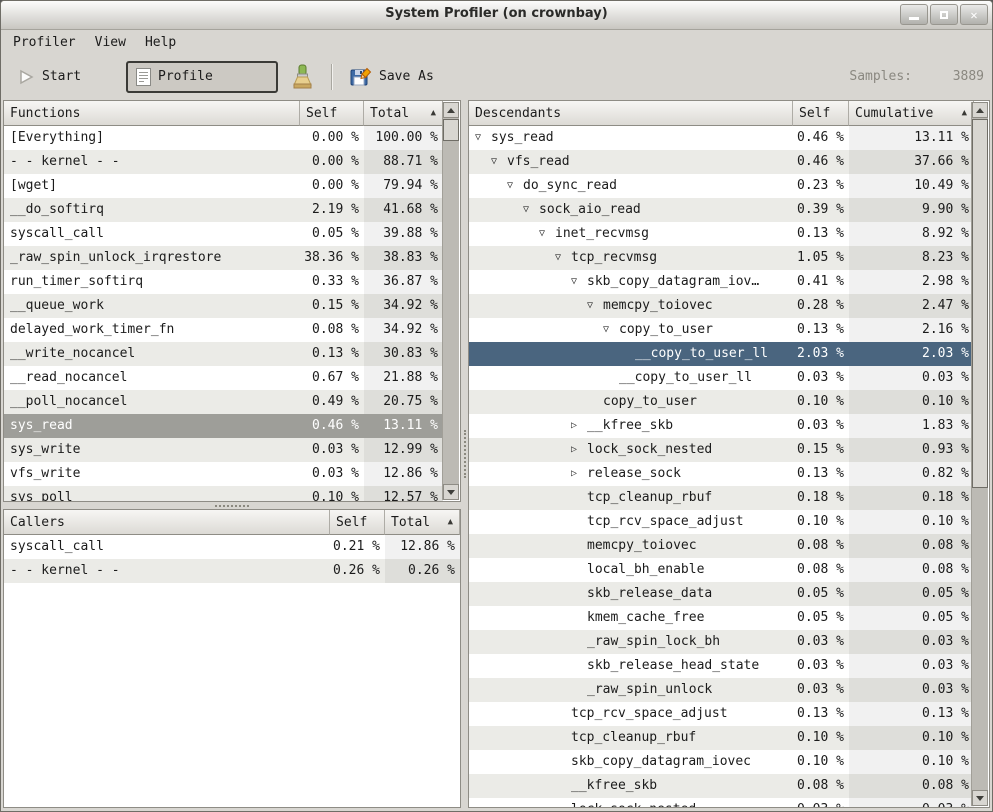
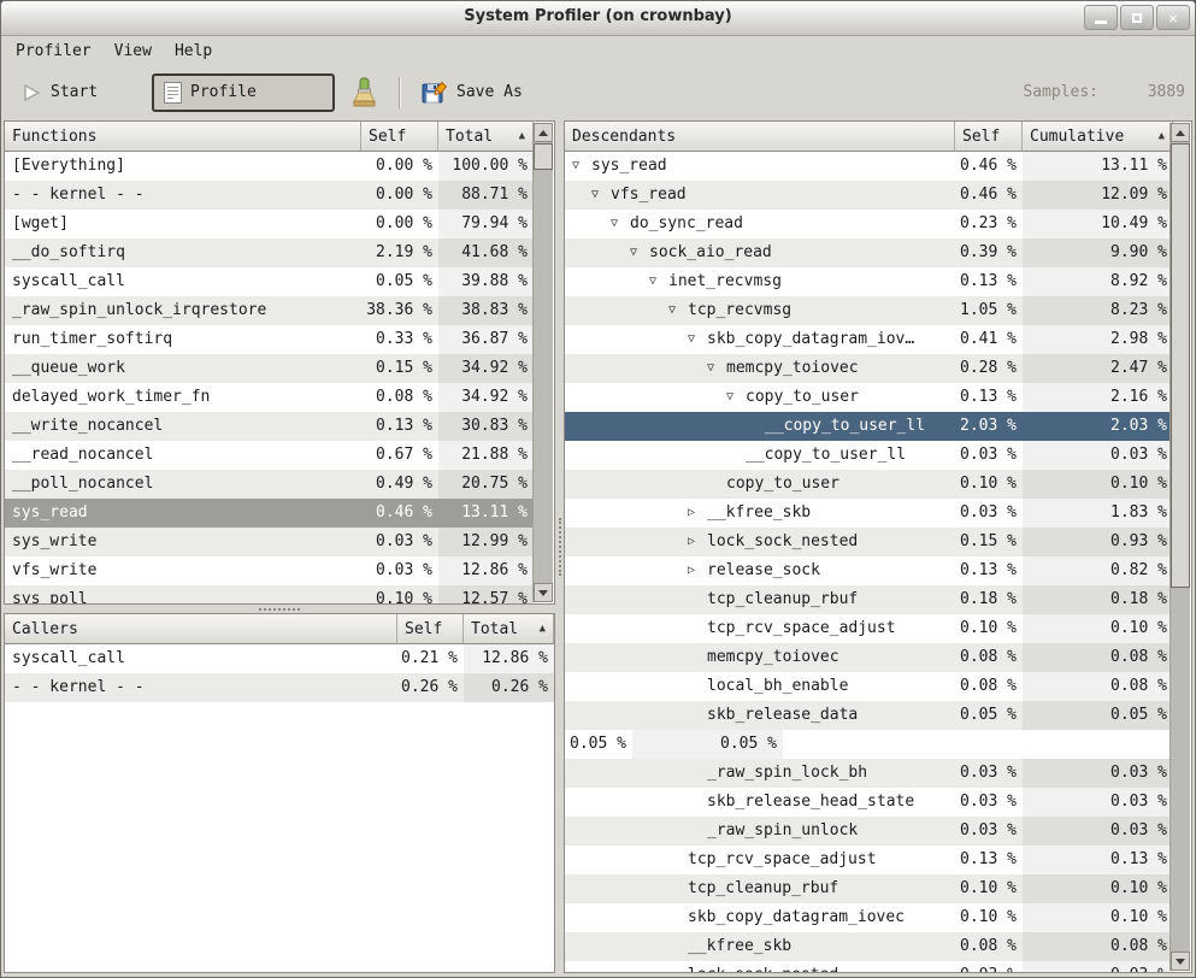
  System Profiler (on crownbay)
  ✕
  Profiler
  View
  Help
  Start
  Profile
  Save As
  Samples:
  3889
  Functions
  Self
  Total
  ▲
  [Everything]
  0.00 %
  100.00 %
  - - kernel - -
  0.00 %
  88.71 %
  [wget]
  0.00 %
  79.94 %
  __do_softirq
  2.19 %
  41.68 %
  syscall_call
  0.05 %
  39.88 %
  _raw_spin_unlock_irqrestore
  38.36 %
  38.83 %
  run_timer_softirq
  0.33 %
  36.87 %
  __queue_work
  0.15 %
  34.92 %
  delayed_work_timer_fn
  0.08 %
  34.92 %
  __write_nocancel
  0.13 %
  30.83 %
  __read_nocancel
  0.67 %
  21.88 %
  __poll_nocancel
  0.49 %
  20.75 %
  sys_read
  0.46 %
  13.11 %
  sys_write
  0.03 %
  12.99 %
  vfs_write
  0.03 %
  12.86 %
  sys_poll
  0.10 %
  12.57 %
  Callers
  Self
  Total
  ▲
  syscall_call
  0.21 %
  12.86 %
  - - kernel - -
  0.26 %
  0.26 %
  Descendants
  Self
  Cumulative
  ▲
  ▽ sys_read
  0.46 %
  13.11 %
  ▽ vfs_read
  0.46 %
- 37.66 %
+ 12.09 %
  ▽ do_sync_read
  0.23 %
  10.49 %
  ▽ sock_aio_read
  0.39 %
  9.90 %
  ▽ inet_recvmsg
  0.13 %
  8.92 %
  ▽ tcp_recvmsg
  1.05 %
  8.23 %
  ▽ skb_copy_datagram_iov…
  0.41 %
  2.98 %
  ▽ memcpy_toiovec
  0.28 %
  2.47 %
  ▽ copy_to_user
  0.13 %
  2.16 %
  __copy_to_user_ll
  2.03 %
  2.03 %
  __copy_to_user_ll
  0.03 %
  0.03 %
  copy_to_user
  0.10 %
  0.10 %
  ▷ __kfree_skb
  0.03 %
  1.83 %
  ▷ lock_sock_nested
  0.15 %
  0.93 %
  ▷ release_sock
  0.13 %
  0.82 %
  tcp_cleanup_rbuf
  0.18 %
  0.18 %
  tcp_rcv_space_adjust
  0.10 %
  0.10 %
  memcpy_toiovec
  0.08 %
  0.08 %
  local_bh_enable
  0.08 %
  0.08 %
  skb_release_data
  0.05 %
  0.05 %
- kmem_cache_free
  0.05 %
  0.05 %
  _raw_spin_lock_bh
  0.03 %
  0.03 %
  skb_release_head_state
  0.03 %
  0.03 %
  _raw_spin_unlock
  0.03 %
  0.03 %
  tcp_rcv_space_adjust
  0.13 %
  0.13 %
  tcp_cleanup_rbuf
  0.10 %
  0.10 %
  skb_copy_datagram_iovec
  0.10 %
  0.10 %
  __kfree_skb
  0.08 %
  0.08 %
